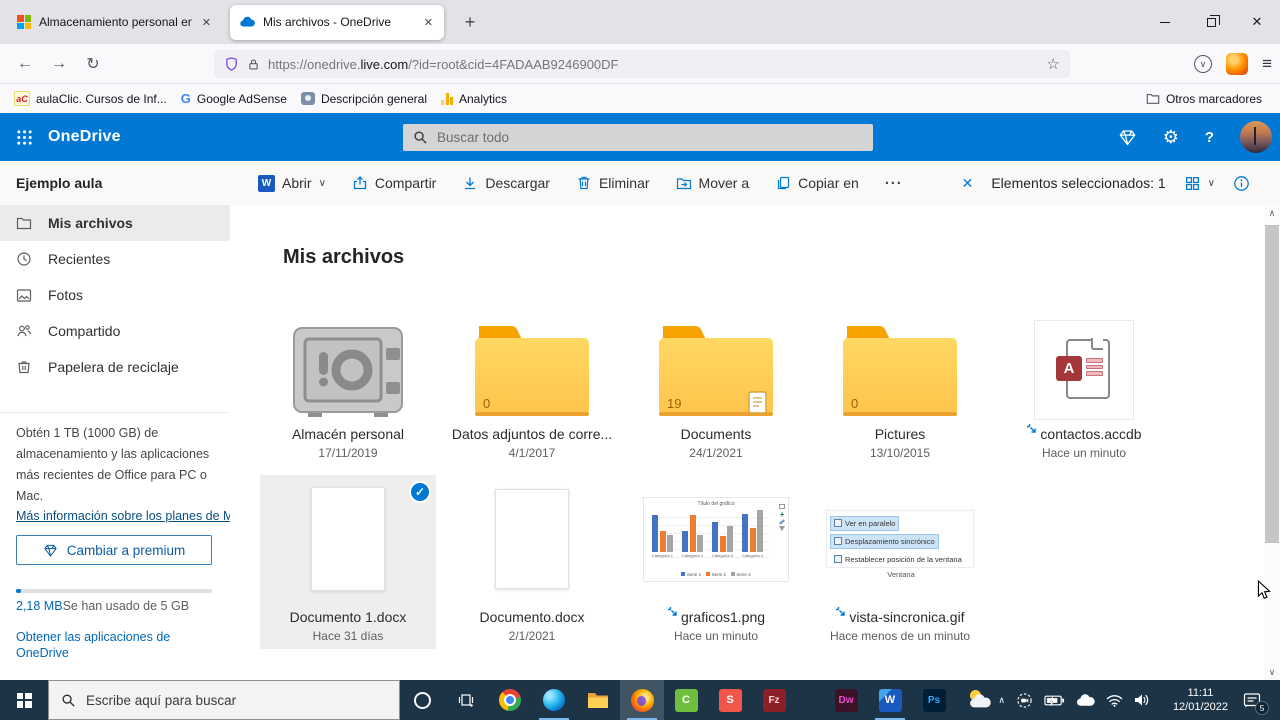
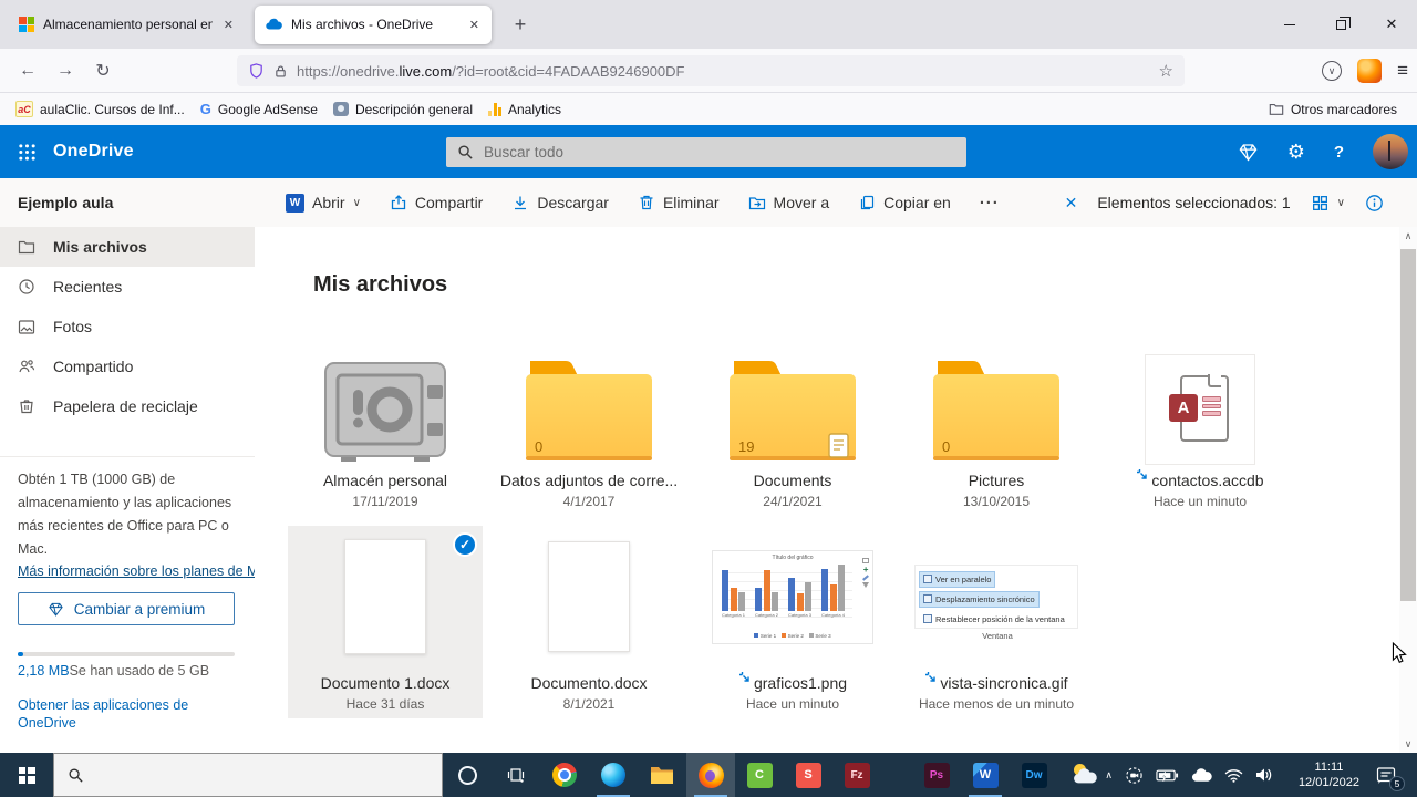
  Almacenamiento personal en
  ✕
  Mis archivos - OneDrive
  ✕
  +
  ✕
  ←
  →
  ↻
  https://onedrive.live.com/?id=root&cid=4FADAAB9246900DF
  ☆
  ∨
  ≡
  aC
  aulaClic. Cursos de Inf...
  G
  Google AdSense
  Descripción general
  Analytics
  Otros marcadores
  OneDrive
  Buscar todo
  ⚙
  ?
  Ejemplo aula
  W
  Abrir
  ∨
  Compartir
  Descargar
  Eliminar
  Mover a
  Copiar en
  ···
  ✕
  Elementos seleccionados: 1
  ∨
  Mis archivos
  Recientes
  Fotos
  Compartido
  Papelera de reciclaje
  Obtén 1 TB (1000 GB) de almacenamiento y las aplicaciones más recientes de Office para PC o Mac.
  Más información sobre los planes de M
  Cambiar a premium
  2,18 MBSe han usado de 5 GB
  Obtener las aplicaciones de OneDrive
  Mis archivos
  Almacén personal
  17/11/2019
  0
  Datos adjuntos de corre...
  4/1/2017
  19
  Documents
  24/1/2021
  0
  Pictures
  13/10/2015
  A
  contactos.accdb
  Hace un minuto
  ✓
  Documento 1.docx
  Hace 31 días
  Documento.docx
- 2/1/2021
+ 8/1/2021
  +
  graficos1.png
  Hace un minuto
  Ver en paralelo
  Desplazamiento sincrónico
  Restablecer posición de la ventana
  Ventana
  vista-sincronica.gif
  Hace menos de un minuto
  ∧
  ∨
- Escribe aquí para buscar
  C
  S
  Fz
- Dw
+ Ps
  W
- Ps
+ Dw
  ∧
  11:11
  12/01/2022
  5
